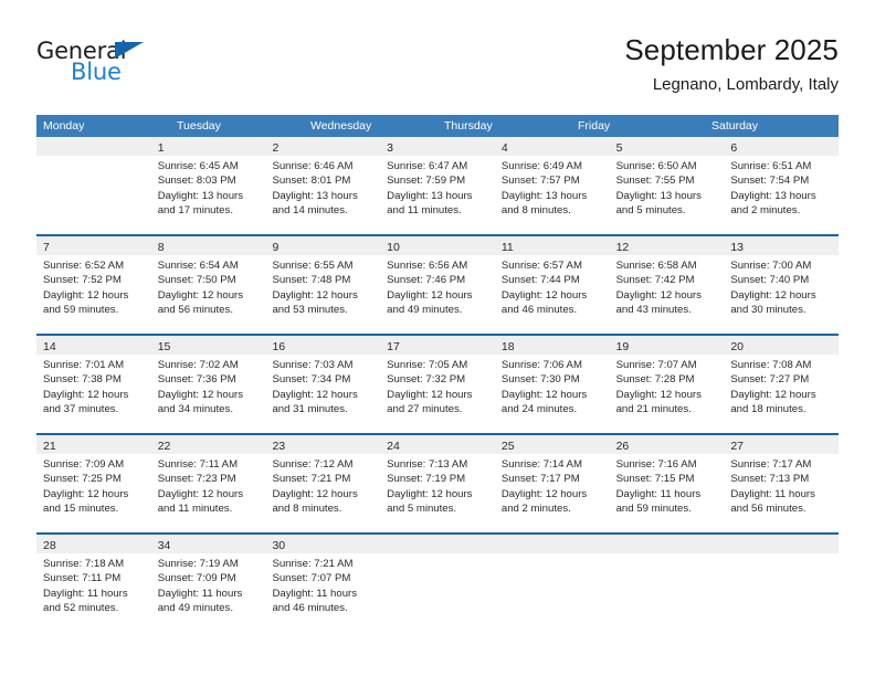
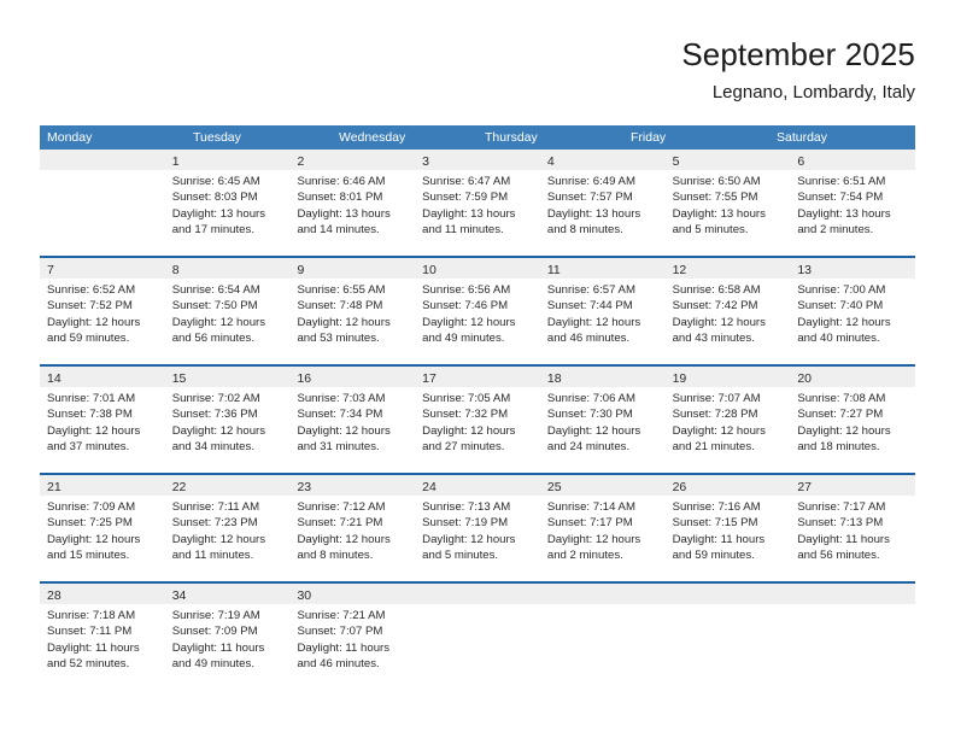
- General
- Blue
  September 2025
  Legnano, Lombardy, Italy
  Monday
  Tuesday
  Wednesday
  Thursday
  Friday
  Saturday
  1
  Sunrise: 6:45 AM
  Sunset: 8:03 PM
  Daylight: 13 hours
  and 17 minutes.
  2
  Sunrise: 6:46 AM
  Sunset: 8:01 PM
  Daylight: 13 hours
  and 14 minutes.
  3
  Sunrise: 6:47 AM
  Sunset: 7:59 PM
  Daylight: 13 hours
  and 11 minutes.
  4
  Sunrise: 6:49 AM
  Sunset: 7:57 PM
  Daylight: 13 hours
  and 8 minutes.
  5
  Sunrise: 6:50 AM
  Sunset: 7:55 PM
  Daylight: 13 hours
  and 5 minutes.
  6
  Sunrise: 6:51 AM
  Sunset: 7:54 PM
  Daylight: 13 hours
  and 2 minutes.
  7
  Sunrise: 6:52 AM
  Sunset: 7:52 PM
  Daylight: 12 hours
  and 59 minutes.
  8
  Sunrise: 6:54 AM
  Sunset: 7:50 PM
  Daylight: 12 hours
  and 56 minutes.
  9
  Sunrise: 6:55 AM
  Sunset: 7:48 PM
  Daylight: 12 hours
  and 53 minutes.
  10
  Sunrise: 6:56 AM
  Sunset: 7:46 PM
  Daylight: 12 hours
  and 49 minutes.
  11
  Sunrise: 6:57 AM
  Sunset: 7:44 PM
  Daylight: 12 hours
  and 46 minutes.
  12
  Sunrise: 6:58 AM
  Sunset: 7:42 PM
  Daylight: 12 hours
  and 43 minutes.
  13
  Sunrise: 7:00 AM
  Sunset: 7:40 PM
  Daylight: 12 hours
- and 30 minutes.
+ and 40 minutes.
  14
  Sunrise: 7:01 AM
  Sunset: 7:38 PM
  Daylight: 12 hours
  and 37 minutes.
  15
  Sunrise: 7:02 AM
  Sunset: 7:36 PM
  Daylight: 12 hours
  and 34 minutes.
  16
  Sunrise: 7:03 AM
  Sunset: 7:34 PM
  Daylight: 12 hours
  and 31 minutes.
  17
  Sunrise: 7:05 AM
  Sunset: 7:32 PM
  Daylight: 12 hours
  and 27 minutes.
  18
  Sunrise: 7:06 AM
  Sunset: 7:30 PM
  Daylight: 12 hours
  and 24 minutes.
  19
  Sunrise: 7:07 AM
  Sunset: 7:28 PM
  Daylight: 12 hours
  and 21 minutes.
  20
  Sunrise: 7:08 AM
  Sunset: 7:27 PM
  Daylight: 12 hours
  and 18 minutes.
  21
  Sunrise: 7:09 AM
  Sunset: 7:25 PM
  Daylight: 12 hours
  and 15 minutes.
  22
  Sunrise: 7:11 AM
  Sunset: 7:23 PM
  Daylight: 12 hours
  and 11 minutes.
  23
  Sunrise: 7:12 AM
  Sunset: 7:21 PM
  Daylight: 12 hours
  and 8 minutes.
  24
  Sunrise: 7:13 AM
  Sunset: 7:19 PM
  Daylight: 12 hours
  and 5 minutes.
  25
  Sunrise: 7:14 AM
  Sunset: 7:17 PM
  Daylight: 12 hours
  and 2 minutes.
  26
  Sunrise: 7:16 AM
  Sunset: 7:15 PM
  Daylight: 11 hours
  and 59 minutes.
  27
  Sunrise: 7:17 AM
  Sunset: 7:13 PM
  Daylight: 11 hours
  and 56 minutes.
  28
  Sunrise: 7:18 AM
  Sunset: 7:11 PM
  Daylight: 11 hours
  and 52 minutes.
  34
  Sunrise: 7:19 AM
  Sunset: 7:09 PM
  Daylight: 11 hours
  and 49 minutes.
  30
  Sunrise: 7:21 AM
  Sunset: 7:07 PM
  Daylight: 11 hours
  and 46 minutes.
